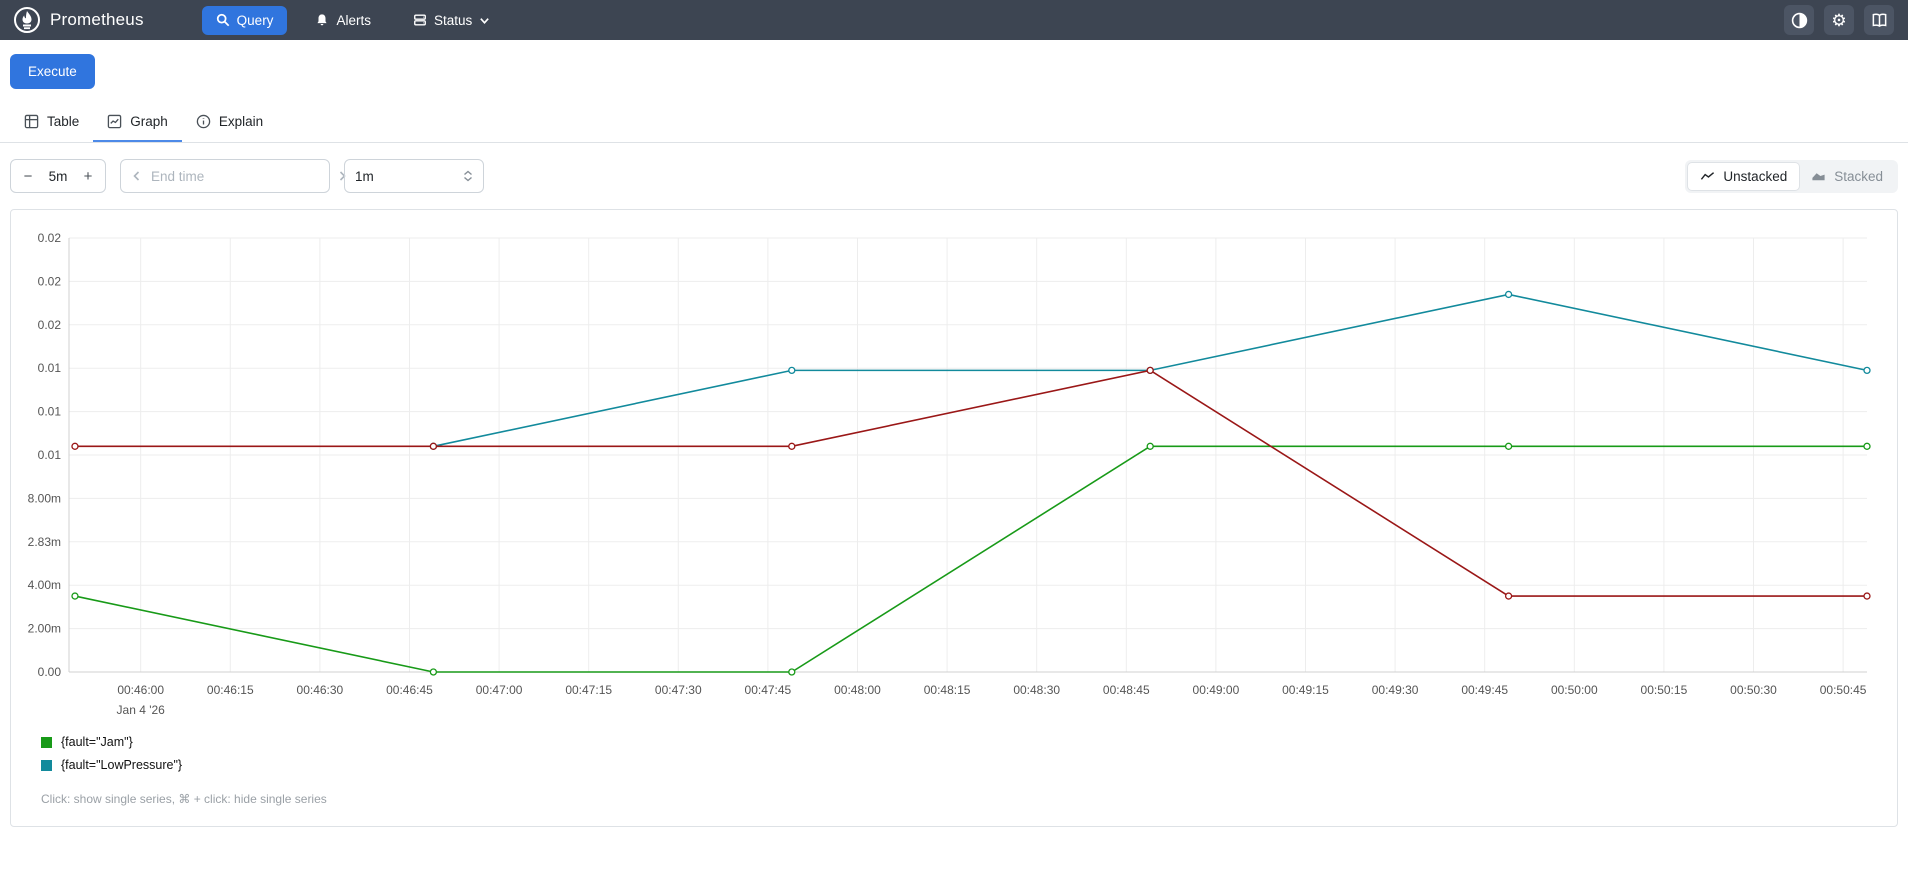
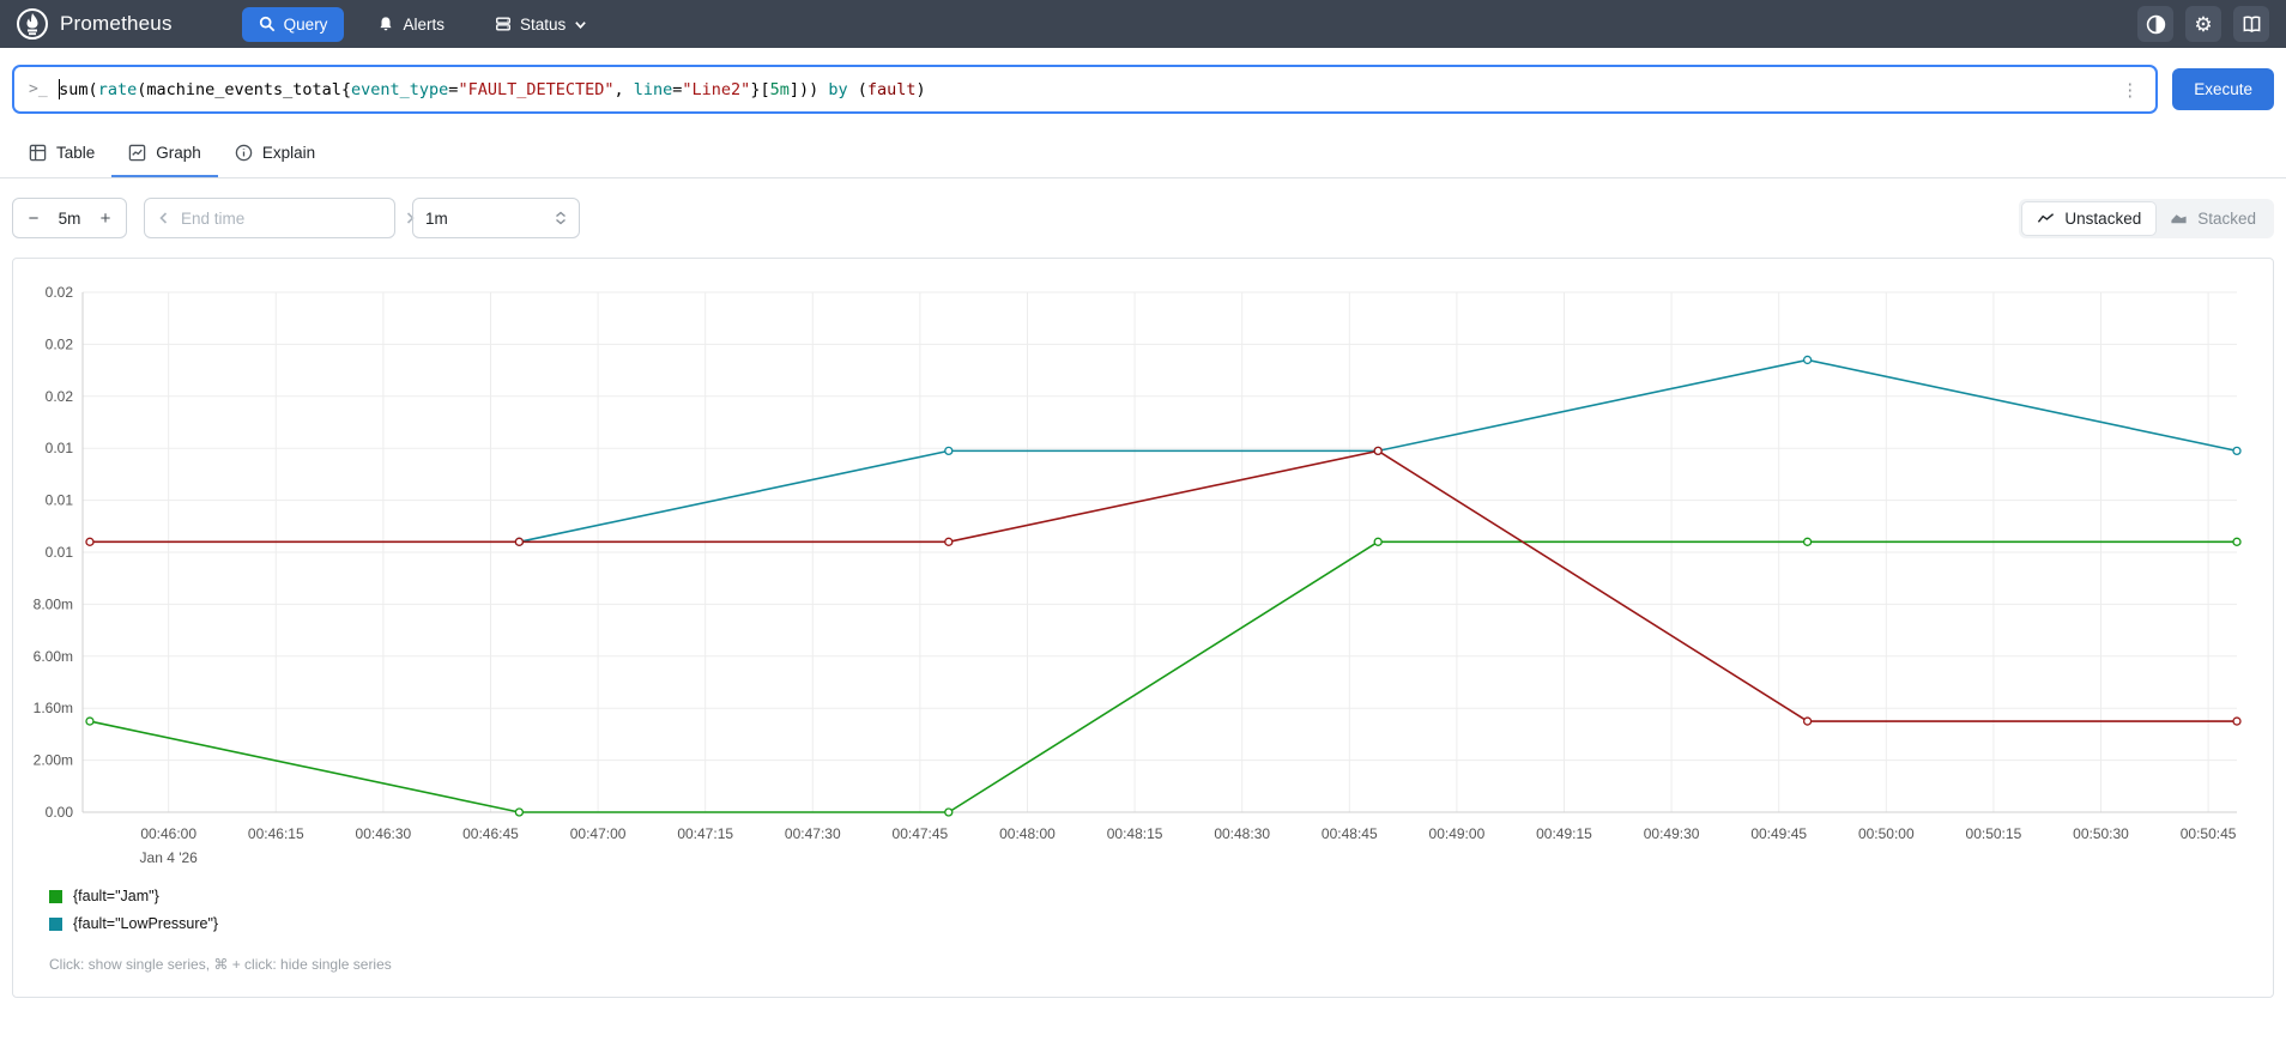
  Prometheus
  Query
  Alerts
  Status
  ⚙
+ >_
+ sum(rate(machine_events_total{event_type="FAULT_DETECTED", line="Line2"}[5m])) by (fault)
+ ⋮
  Execute
  Table
  Graph
  Explain
  −
  5m
  +
  End time
  1m
  Unstacked
  Stacked
  0.00
  2.00m
- 4.00m
+ 1.60m
- 2.83m
+ 6.00m
  8.00m
  0.01
  0.01
  0.01
  0.02
  0.02
  0.02
  00:46:00
  Jan 4 '26
  00:46:15
  00:46:30
  00:46:45
  00:47:00
  00:47:15
  00:47:30
  00:47:45
  00:48:00
  00:48:15
  00:48:30
  00:48:45
  00:49:00
  00:49:15
  00:49:30
  00:49:45
  00:50:00
  00:50:15
  00:50:30
  00:50:45
  {fault="Jam"}
  {fault="LowPressure"}
  Click: show single series, ⌘ + click: hide single series
